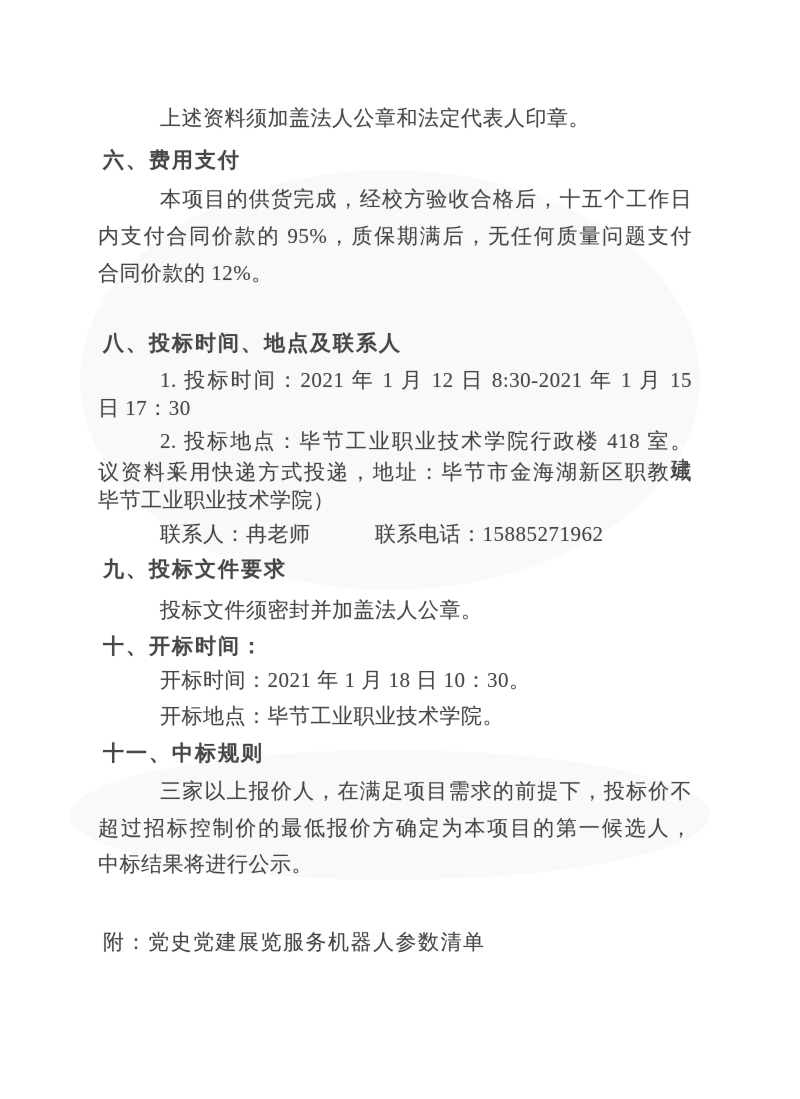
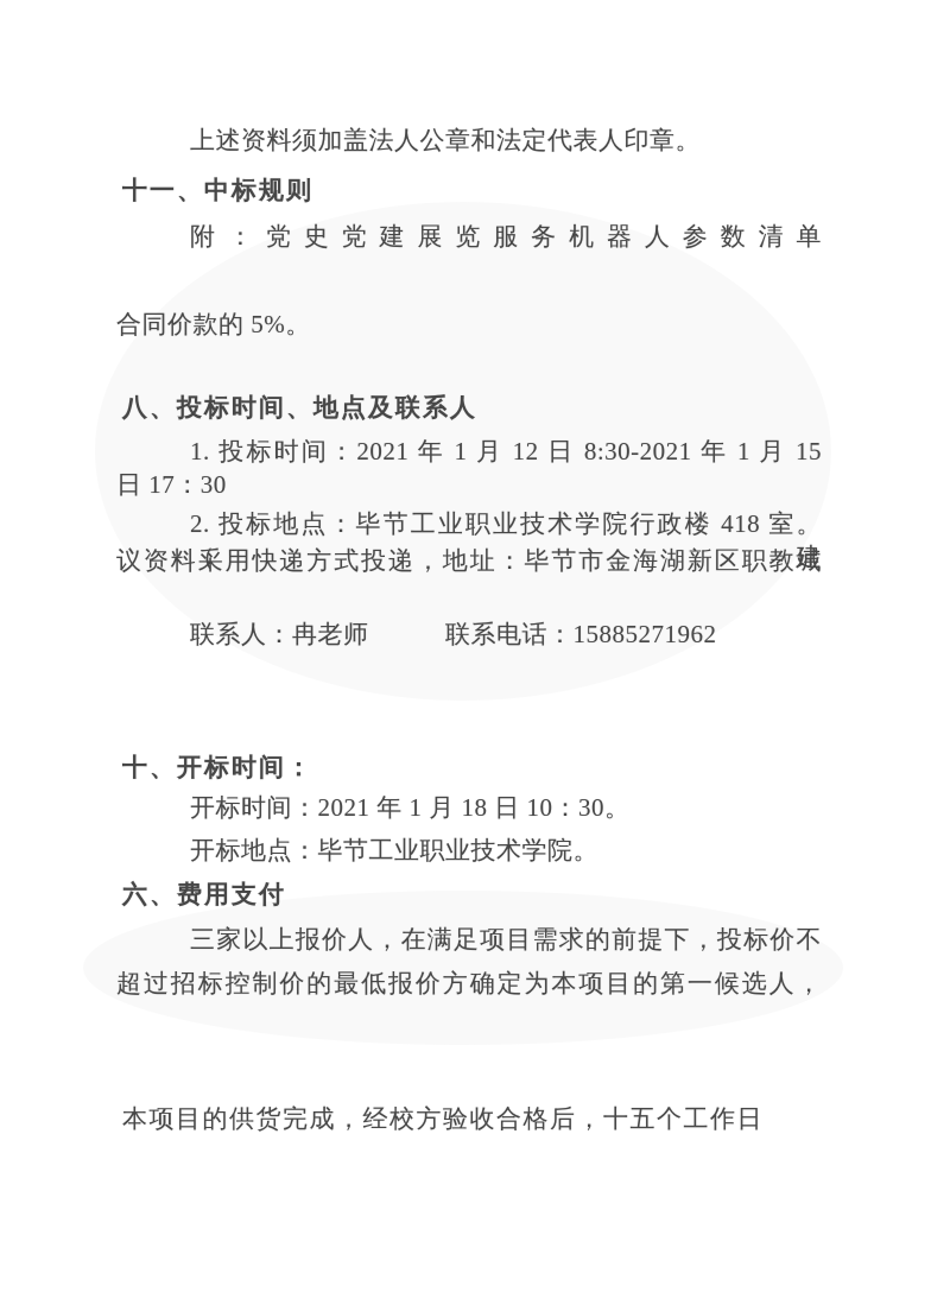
  上述资料须加盖法人公章和法定代表人印章。
- 六、费用支付
+ 十一、中标规则
- 本项目的供货完成，经校方验收合格后，十五个工作日
+ 附：党史党建展览服务机器人参数清单
- 内支付合同价款的 95%，质保期满后，无任何质量问题支付
- 合同价款的 12%。
+ 合同价款的 5%。
  八、投标时间、地点及联系人
  1. 投标时间：2021 年 1 月 12 日 8:30-2021 年 1 月 15
  日 17：30
  2. 投标地点：毕节工业职业技术学院行政楼 418 室。（建
  议资料采用快递方式投递，地址：毕节市金海湖新区职教城
- 毕节工业职业技术学院）
  联系人：冉老师 联系电话：15885271962
- 九、投标文件要求
- 投标文件须密封并加盖法人公章。
  十、开标时间：
  开标时间：2021 年 1 月 18 日 10：30。
  开标地点：毕节工业职业技术学院。
- 十一、中标规则
+ 六、费用支付
  三家以上报价人，在满足项目需求的前提下，投标价不
  超过招标控制价的最低报价方确定为本项目的第一候选人，
- 中标结果将进行公示。
- 附：党史党建展览服务机器人参数清单
+ 本项目的供货完成，经校方验收合格后，十五个工作日
